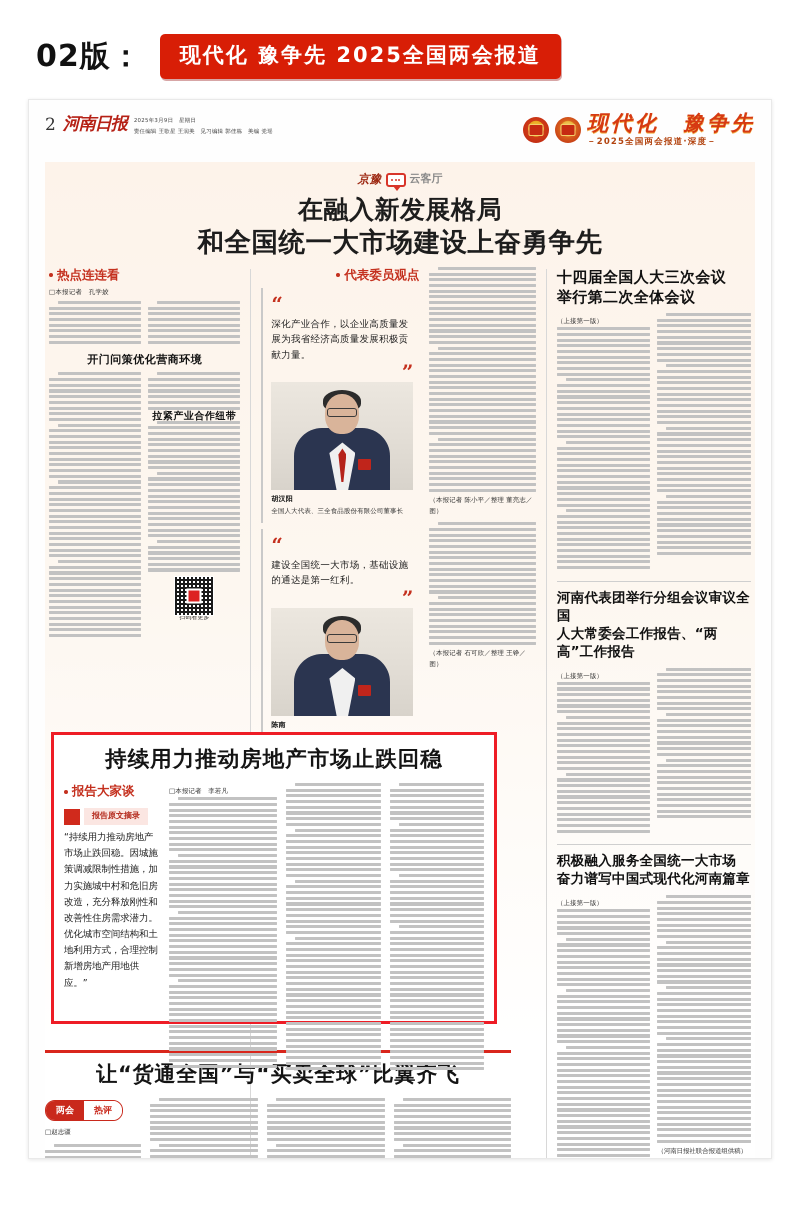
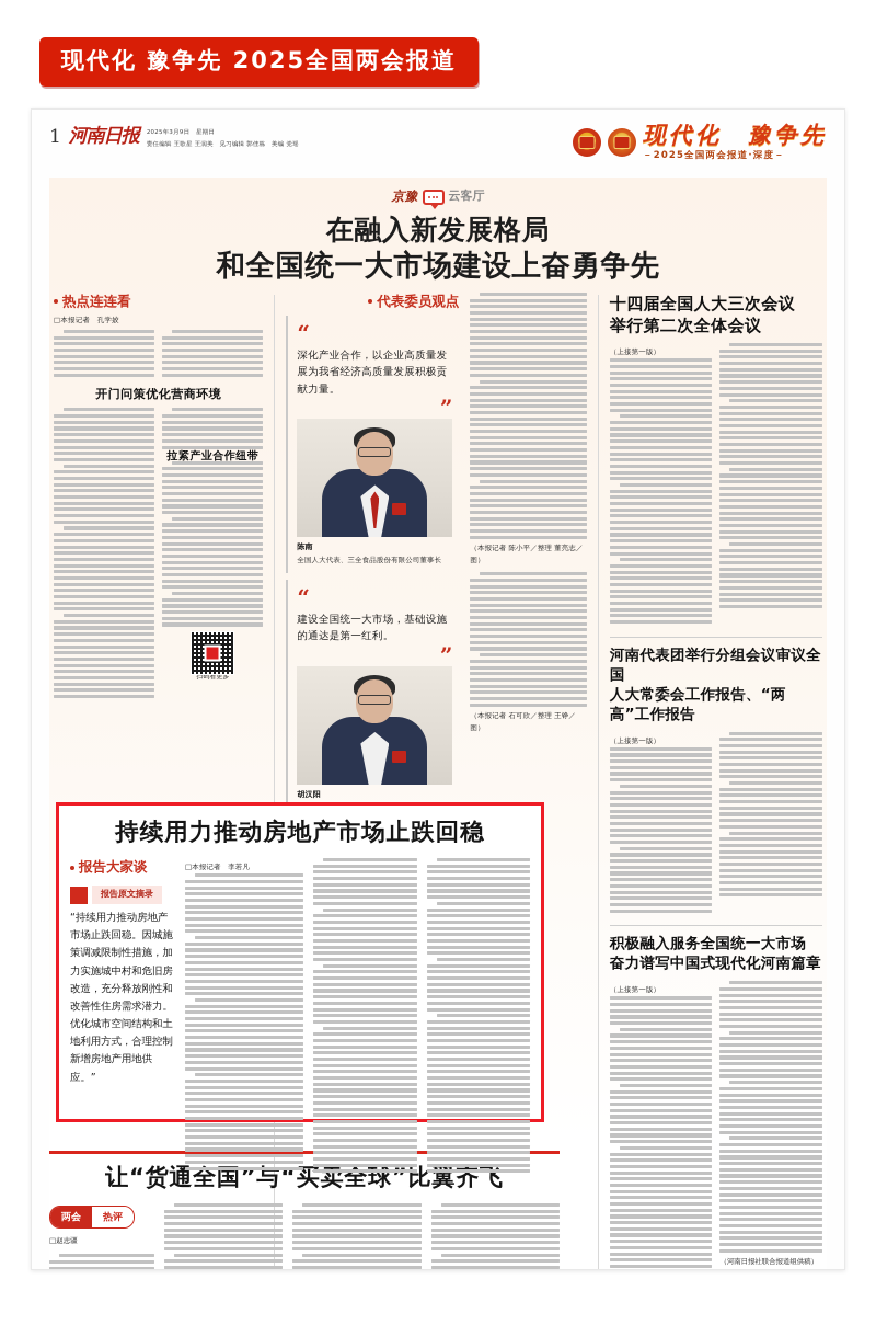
- 02版：
  现代化 豫争先 2025全国两会报道
- 2
+ 1
  河南日报
  现代化 豫争先
  －2025全国两会报道·深度－
  京豫
  云客厅
  在融入新发展格局
  和全国统一大市场建设上奋勇争先
  热点连连看
  □本报记者 孔学姣
  开门问策优化营商环境
  拉紧产业合作纽带
  代表委员观点
  “
  深化产业合作，以企业高质量发展为我省经济高质量发展积极贡献力量。
  ”
- 胡汉阳
+ 陈南
  全国人大代表、三全食品股份有限公司董事长
  “
  建设全国统一大市场，基础设施的通达是第一红利。
  ”
- 陈南
+ 胡汉阳
  （本报记者 陈小平／整理 董亮志／图）
  （本报记者 石可欣／整理 王铮／图）
  十四届全国人大三次会议
  举行第二次全体会议
  （上接第一版）
  河南代表团举行分组会议审议全国
  人大常委会工作报告、“两高”工作报告
  （上接第一版）
  积极融入服务全国统一大市场
  奋力谱写中国式现代化河南篇章
  （上接第一版）
  持续用力推动房地产市场止跌回稳
  报告大家谈
  报告原文摘录
  “持续用力推动房地产市场止跌回稳。因城施策调减限制性措施，加力实施城中村和危旧房改造，充分释放刚性和改善性住房需求潜力。优化城市空间结构和土地利用方式，合理控制新增房地产用地供应。”
  □本报记者 李若凡
  让“货通全国”与“买卖全球”比翼齐飞
  两会
  热评
  □赵志疆
